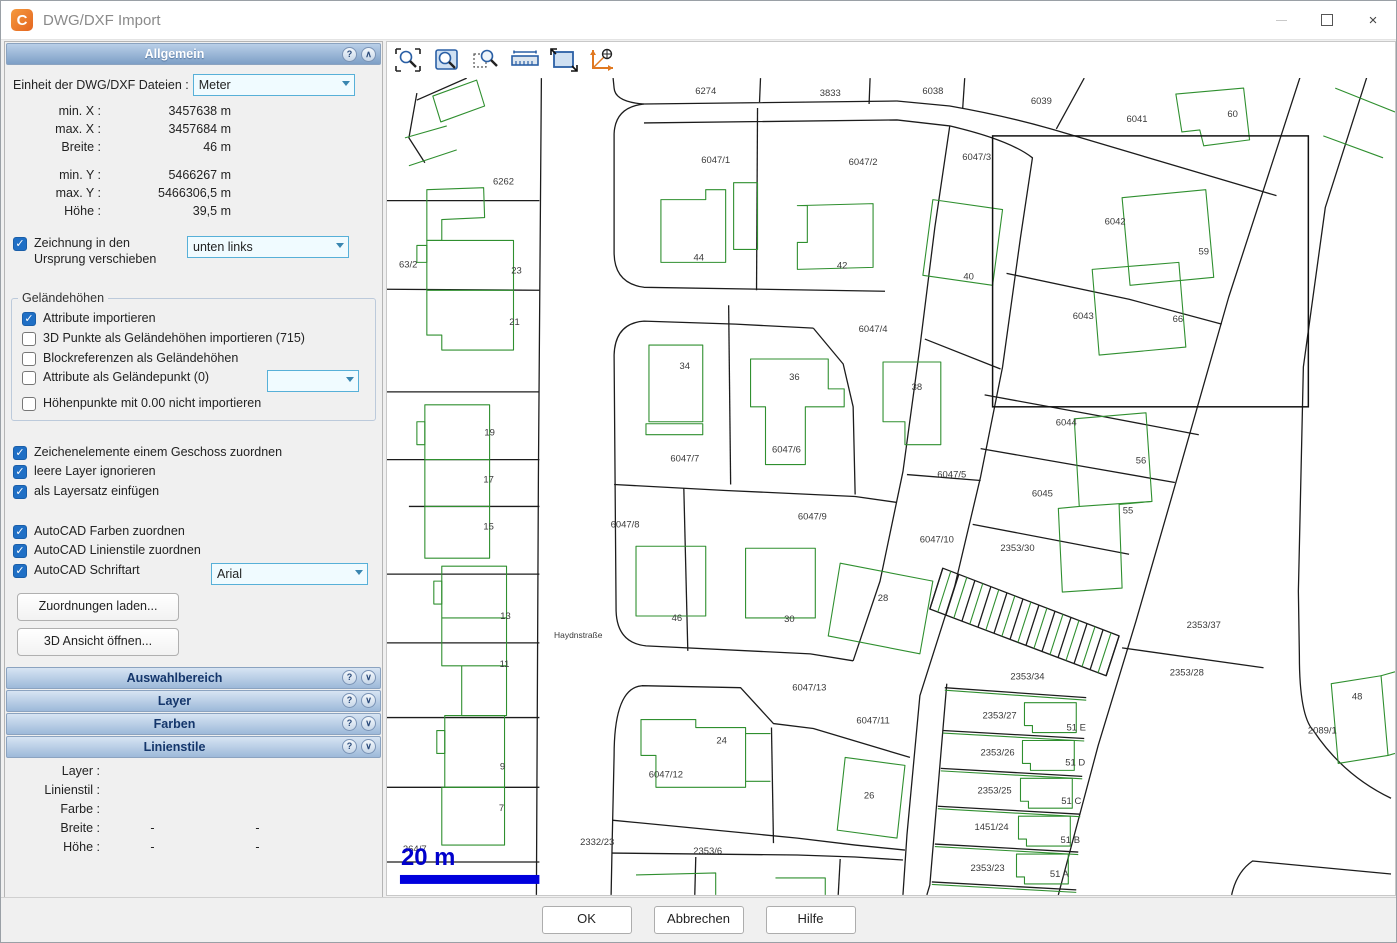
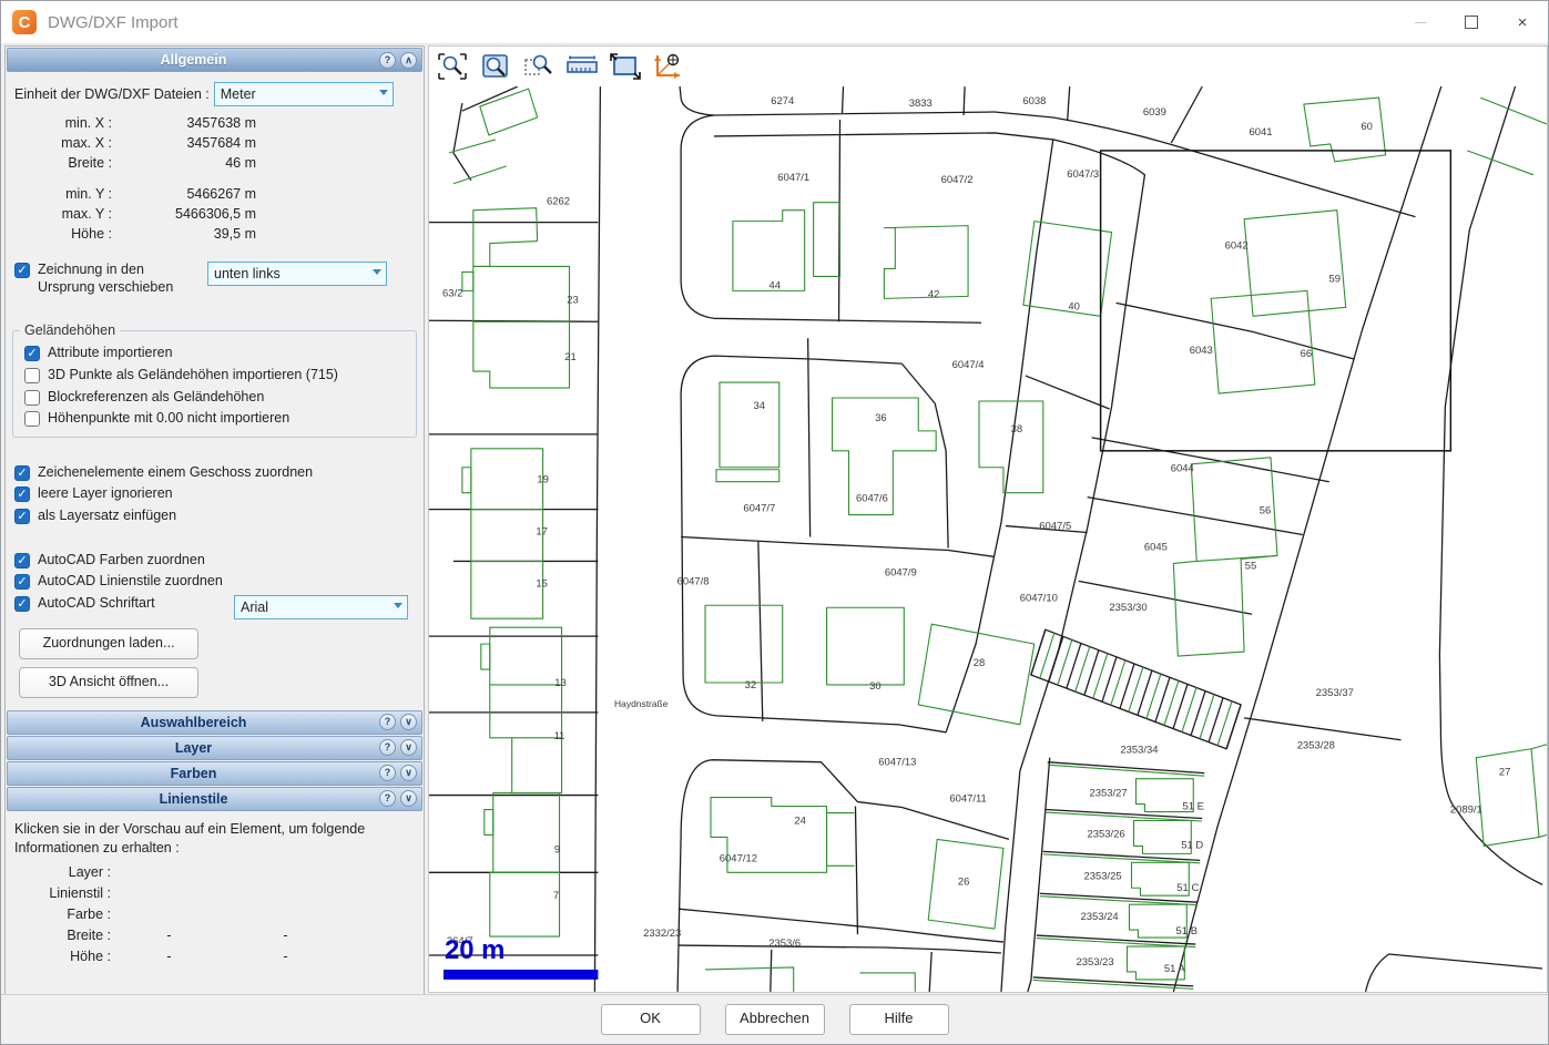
  C
  DWG/DXF Import
  ×
  Allgemein
  ?
  ∧
  Einheit der DWG/DXF Dateien :
  Meter
  min. X :
  3457638 m
  max. X :
  3457684 m
  Breite :
  46 m
  min. Y :
  5466267 m
  max. Y :
  5466306,5 m
  Höhe :
  39,5 m
  ✓
  Zeichnung in den Ursprung verschieben
  unten links
  Geländehöhen
  ✓
  Attribute importieren
  3D Punkte als Geländehöhen importieren (715)
  Blockreferenzen als Geländehöhen
- Attribute als Geländepunkt (0)
  Höhenpunkte mit 0.00 nicht importieren
  ✓
  Zeichenelemente einem Geschoss zuordnen
  ✓
  leere Layer ignorieren
  ✓
  als Layersatz einfügen
  ✓
  AutoCAD Farben zuordnen
  ✓
  AutoCAD Linienstile zuordnen
  ✓
  AutoCAD Schriftart
  Arial
  Zuordnungen laden...
  3D Ansicht öffnen...
  Auswahlbereich
  ?
  ∨
  Layer
  ?
  ∨
  Farben
  ?
  ∨
  Linienstile
  ?
  ∨
+ Klicken sie in der Vorschau auf ein Element, um folgende Informationen zu erhalten :
  Layer :
  Linienstil :
  Farbe :
  Breite :
  -
  -
  Höhe :
  -
  -
  6274
  3833
  6038
  6039
  6041
  60
  6047/1
  6047/2
  6262
  44
  42
  23
  21
  6047/3
  40
  6042
  59
  6043
  66
  6047/4
  34
  36
  38
  6047/7
  6047/6
  6047/5
  6044
  56
  6045
  55
  6047/8
  6047/9
  6047/10
  2353/30
  28
- 46
+ 32
  30
  6047/13
  6047/11
  24
  6047/12
  26
  2353/34
  2353/37
  2353/28
  2353/27
  51 E
  2353/26
  51 D
  2353/25
  51 C
- 1451/24
+ 2353/24
  51 B
  2353/23
  51 A
  2332/23
  2353/6
- 48
+ 27
  2089/1
  19
  17
  15
  13
  11
  9
  7
  63/2
  264/7
  Haydnstraße
  20 m
  OK
  Abbrechen
  Hilfe
